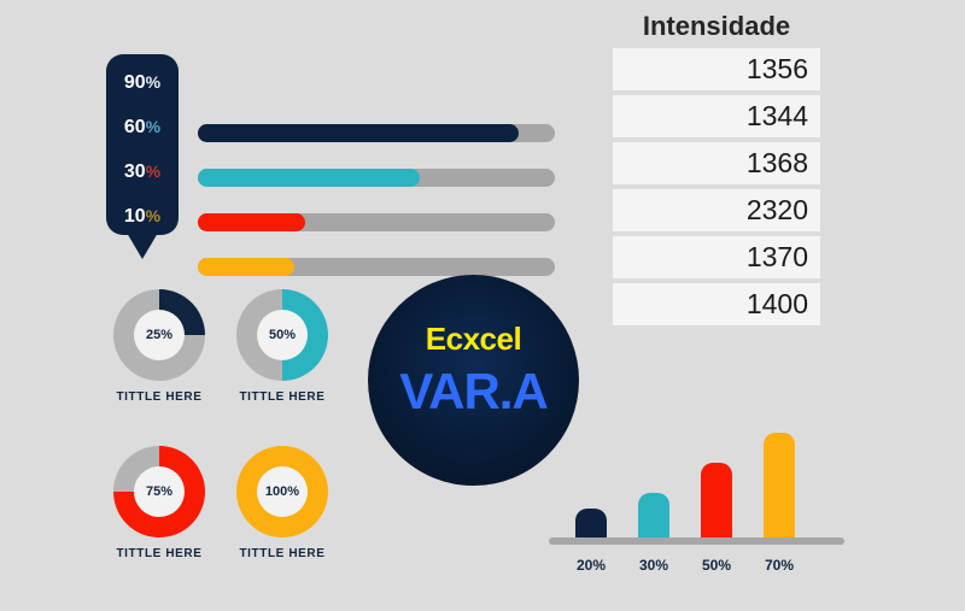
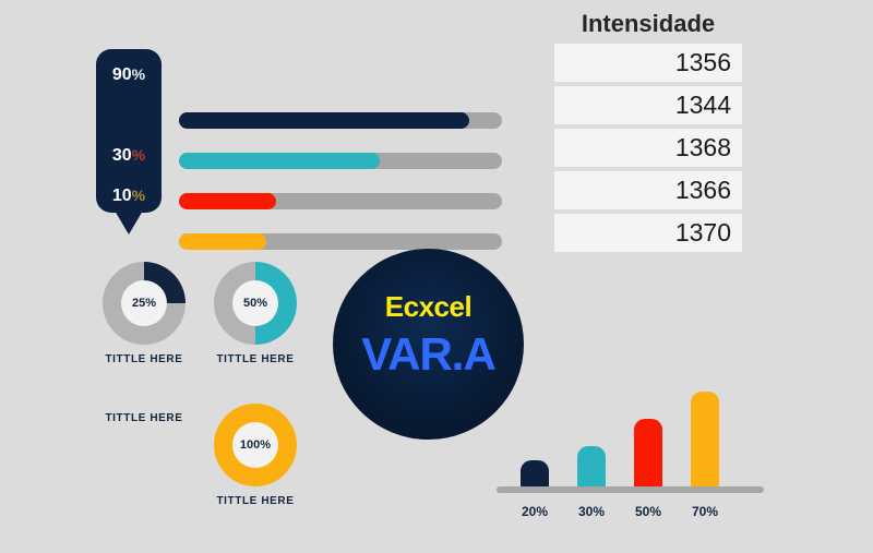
  90%
- 60%
  30%
  10%
  25%
  TITTLE HERE
  50%
  TITTLE HERE
- 75%
  TITTLE HERE
  100%
  TITTLE HERE
  Ecxcel
  VAR.A
  Intensidade
  1356
  1344
  1368
- 2320
+ 1366
  1370
- 1400
  20%
  30%
  50%
  70%
